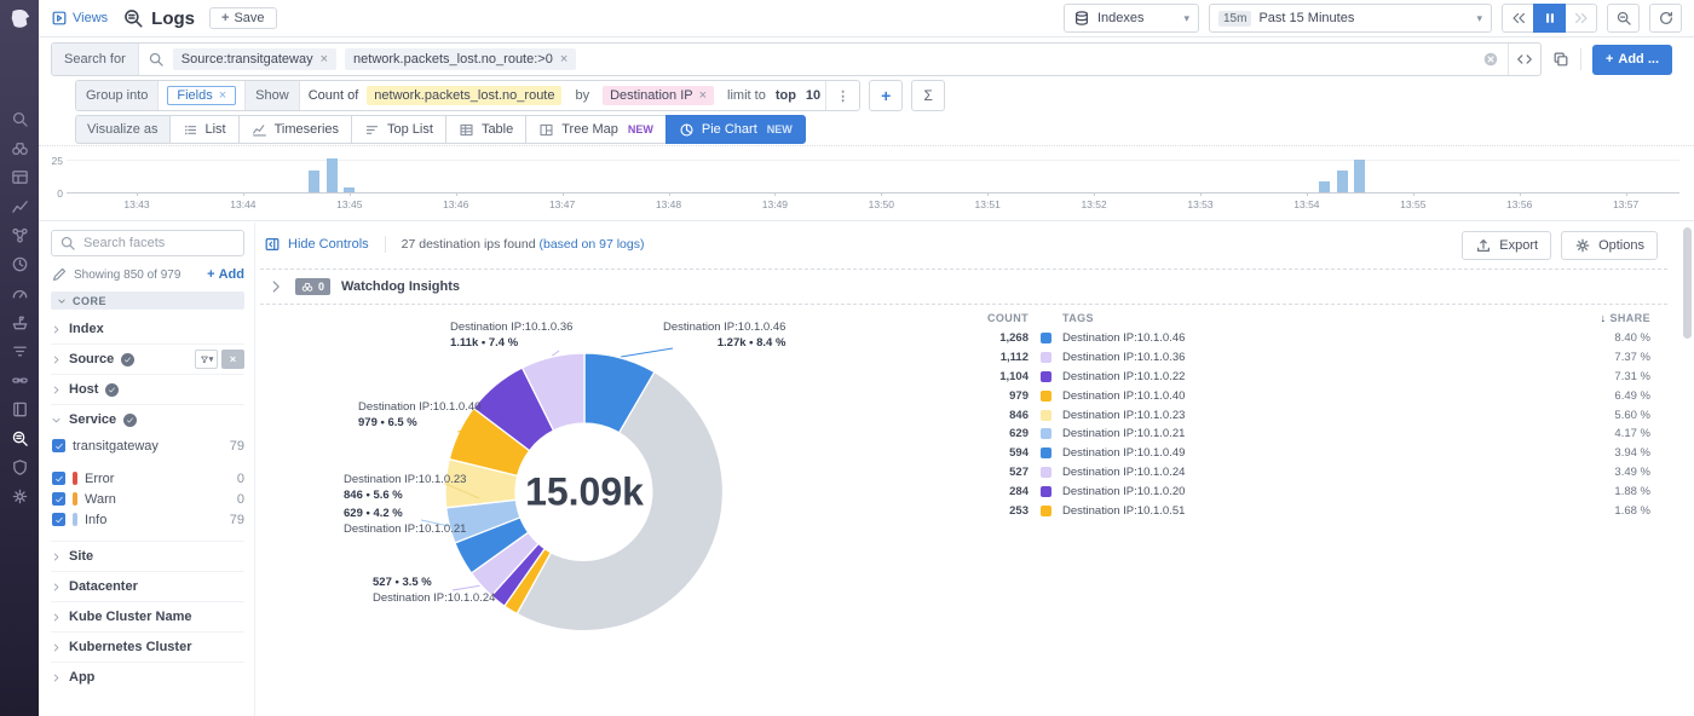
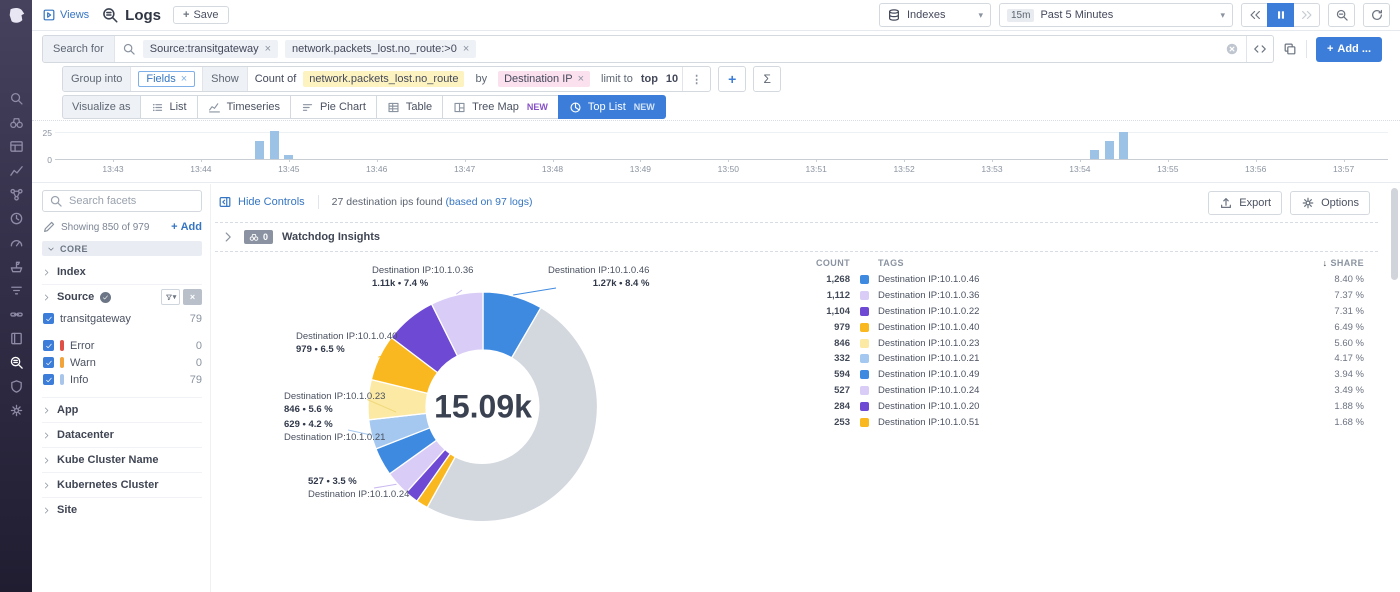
  Views
  Logs
  +
  Save
  Indexes
  ▾
  15m
- Past 15 Minutes
+ Past 5 Minutes
  ▾
  Search for
  Source:transitgateway
  ×
  network.packets_lost.no_route:>0
  ×
  +
  Add ...
  Group into
  Fields
  ×
  Show
  Count of
  network.packets_lost.no_route
  by
  Destination IP
  ×
  limit to
  top
  10
  ⋮
  +
  Σ
  Visualize as
  List
  Timeseries
- Top List
+ Pie Chart
  Table
  Tree Map
  NEW
- Pie Chart
+ Top List
  NEW
  25
  0
  13:43
  13:44
  13:45
  13:46
  13:47
  13:48
  13:49
  13:50
  13:51
  13:52
  13:53
  13:54
  13:55
  13:56
  13:57
  Search facets
  Showing 850 of 979
  +
  Add
  CORE
  Index
  Source
  ×
- Host
- Service
  transitgateway
  79
  Error
  0
  Warn
  0
  Info
  79
- Site
+ App
  Datacenter
  Kube Cluster Name
  Kubernetes Cluster
- App
+ Site
  Hide Controls
  27 destination ips found (based on 97 logs)
  Export
  Options
  0
  Watchdog Insights
  15.09k
  Destination IP:10.1.0.46
  1.27k • 8.4 %
  Destination IP:10.1.0.36
  1.11k • 7.4 %
  Destination IP:10.1.0.40
  979 • 6.5 %
  Destination IP:10.1.0.23
  846 • 5.6 %
  629 • 4.2 %
  Destination IP:10.1.0.21
  527 • 3.5 %
  Destination IP:10.1.0.24
  COUNT
  TAGS
  ↓
  SHARE
  1,268
  Destination IP:10.1.0.46
  8.40 %
  1,112
  Destination IP:10.1.0.36
  7.37 %
  1,104
  Destination IP:10.1.0.22
  7.31 %
  979
  Destination IP:10.1.0.40
  6.49 %
  846
  Destination IP:10.1.0.23
  5.60 %
- 629
+ 332
  Destination IP:10.1.0.21
  4.17 %
  594
  Destination IP:10.1.0.49
  3.94 %
  527
  Destination IP:10.1.0.24
  3.49 %
  284
  Destination IP:10.1.0.20
  1.88 %
  253
  Destination IP:10.1.0.51
  1.68 %
